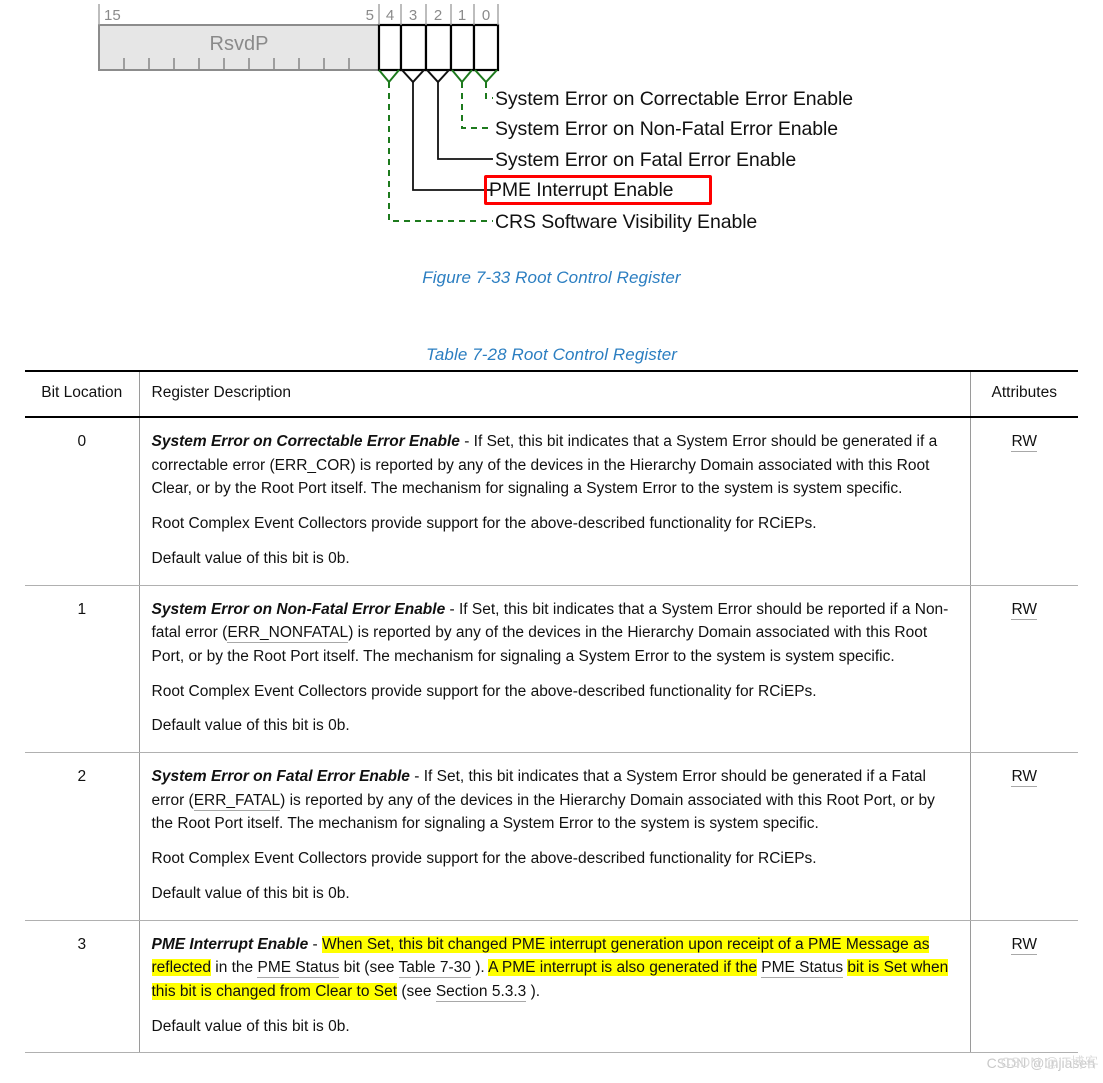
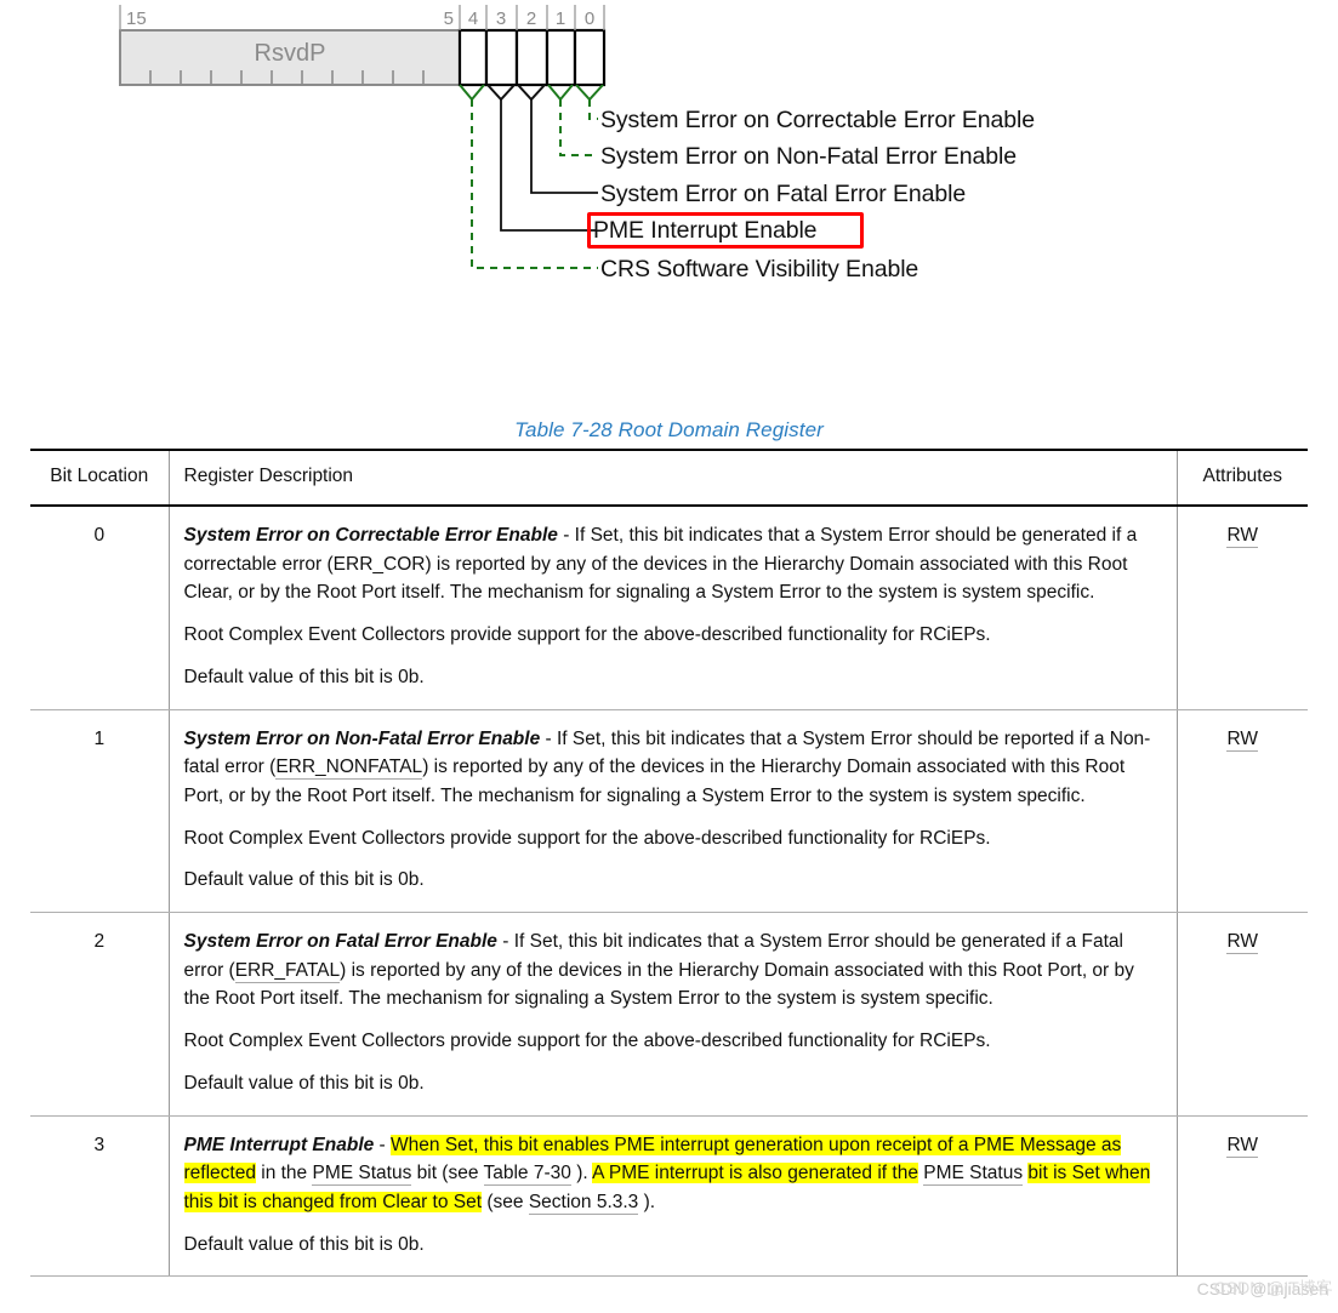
  15
  5
  4
  3
  2
  1
  0
  RsvdP
  System Error on Correctable Error Enable
  System Error on Non-Fatal Error Enable
  System Error on Fatal Error Enable
  PME Interrupt Enable
  CRS Software Visibility Enable
- Figure 7-33 Root Control Register
- Table 7-28 Root Control Register
+ Table 7-28 Root Domain Register
  Bit Location	Register Description	Attributes
  0	System Error on Correctable Error Enable - If Set, this bit indicates that a System Error should be generated if a correctable error (ERR_COR) is reported by any of the devices in the Hierarchy Domain associated with this Root Clear, or by the Root Port itself. The mechanism for signaling a System Error to the system is system specific. Root Complex Event Collectors provide support for the above-described functionality for RCiEPs. Default value of this bit is 0b.	RW
  1	System Error on Non-Fatal Error Enable - If Set, this bit indicates that a System Error should be reported if a Non-fatal error (ERR_NONFATAL) is reported by any of the devices in the Hierarchy Domain associated with this Root Port, or by the Root Port itself. The mechanism for signaling a System Error to the system is system specific. Root Complex Event Collectors provide support for the above-described functionality for RCiEPs. Default value of this bit is 0b.	RW
  2	System Error on Fatal Error Enable - If Set, this bit indicates that a System Error should be generated if a Fatal error (ERR_FATAL) is reported by any of the devices in the Hierarchy Domain associated with this Root Port, or by the Root Port itself. The mechanism for signaling a System Error to the system is system specific. Root Complex Event Collectors provide support for the above-described functionality for RCiEPs. Default value of this bit is 0b.	RW
- 3	PME Interrupt Enable - When Set, this bit changed PME interrupt generation upon receipt of a PME Message as reflected in the PME Status bit (see Table 7-30 ). A PME interrupt is also generated if the PME Status bit is Set when this bit is changed from Clear to Set (see Section 5.3.3 ). Default value of this bit is 0b.	RW
+ 3	PME Interrupt Enable - When Set, this bit enables PME interrupt generation upon receipt of a PME Message as reflected in the PME Status bit (see Table 7-30 ). A PME interrupt is also generated if the PME Status bit is Set when this bit is changed from Clear to Set (see Section 5.3.3 ). Default value of this bit is 0b.	RW
  CSDN @IT博客
  CSDN @linjiasen
